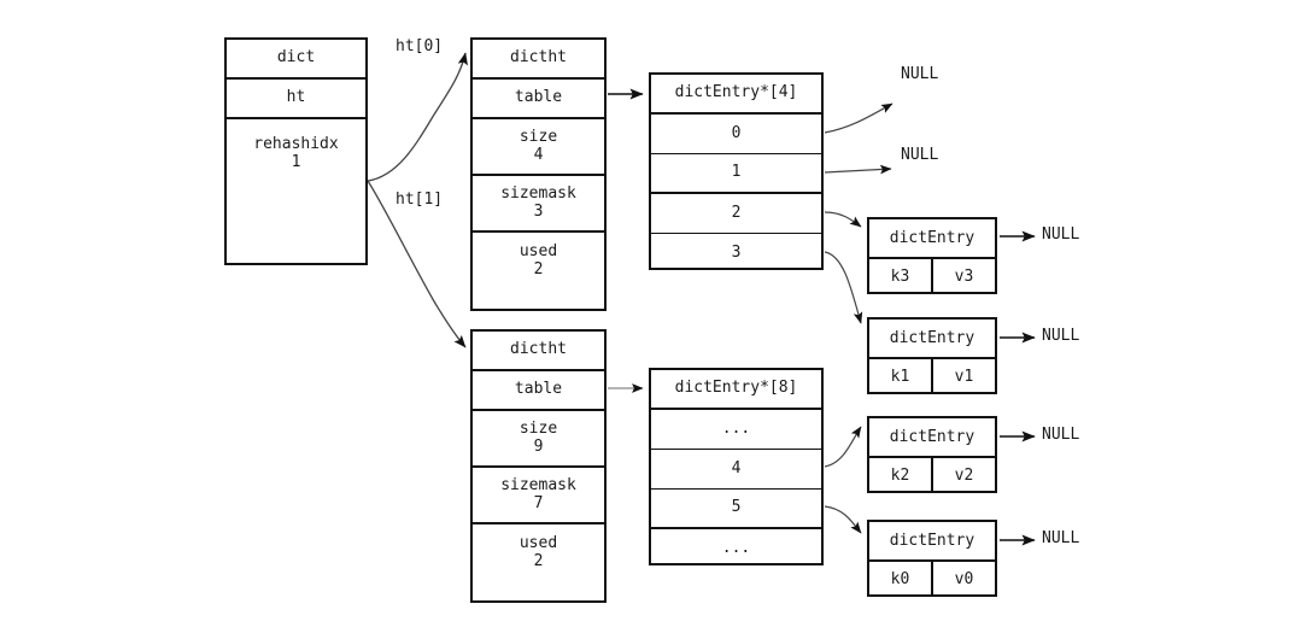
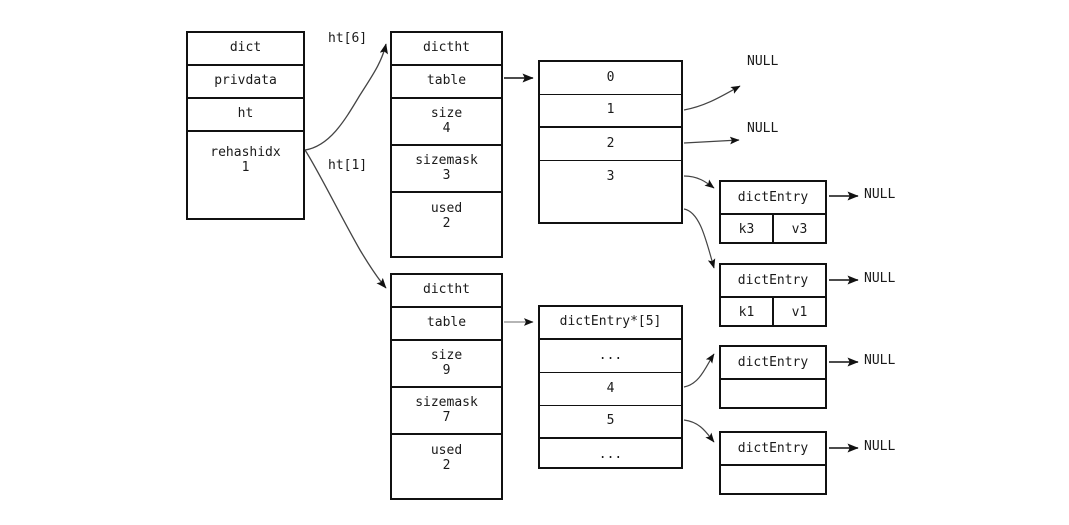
  dict
+ privdata
  ht
  rehashidx
  1
  dictht
  table
  size
  4
  sizemask
  3
  used
  2
  dictht
  table
  size
  9
  sizemask
  7
  used
  2
- dictEntry*[4]
  0
  1
  2
  3
- dictEntry*[8]
+ dictEntry*[5]
  ...
  4
  5
  ...
  dictEntry
  k3
  v3
  dictEntry
  k1
  v1
  dictEntry
- k2
- v2
  dictEntry
- k0
- v0
- ht[0]
+ ht[6]
  ht[1]
  NULL
  NULL
  NULL
  NULL
  NULL
  NULL
